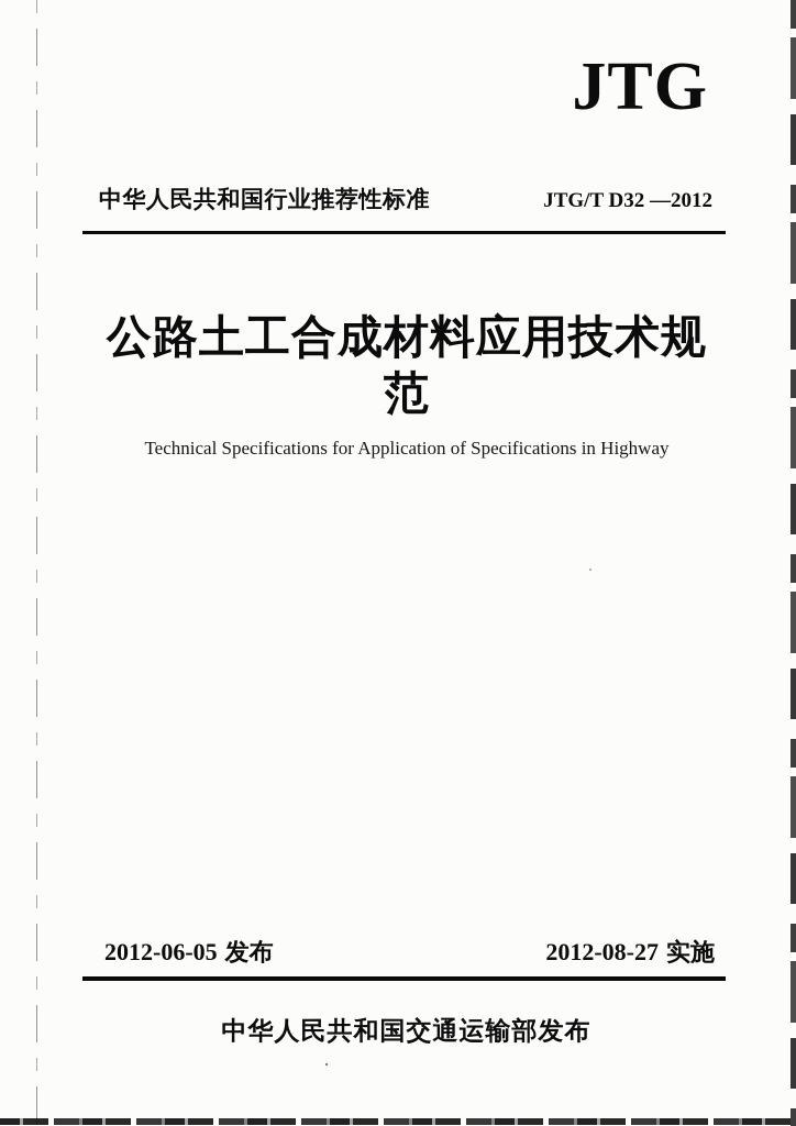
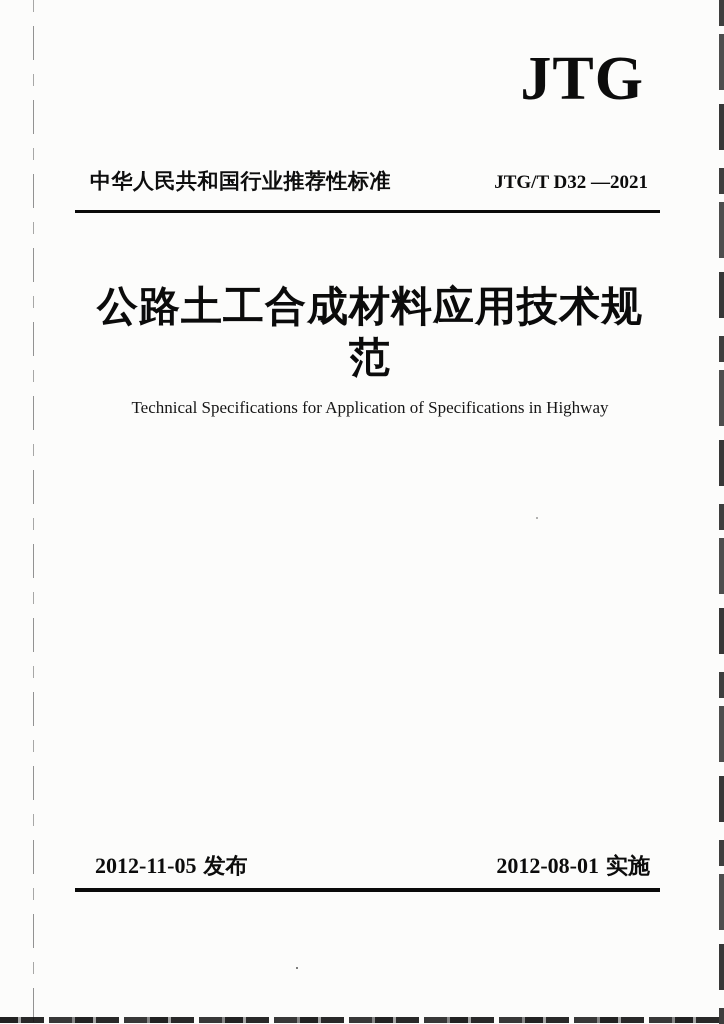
  JTG
  中华人民共和国行业推荐性标准
- JTG/T D32 —2012
+ JTG/T D32 —2021
  公路土工合成材料应用技术规范
  Technical Specifications for Application of Specifications in Highway
- 2012-06-05 发布
+ 2012-11-05 发布
- 2012-08-27 实施
+ 2012-08-01 实施
- 中华人民共和国交通运输部发布
